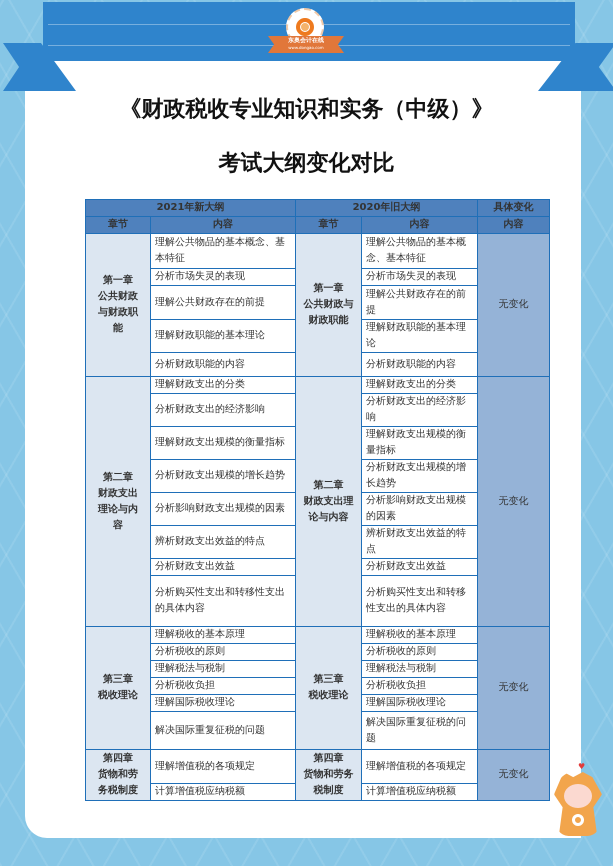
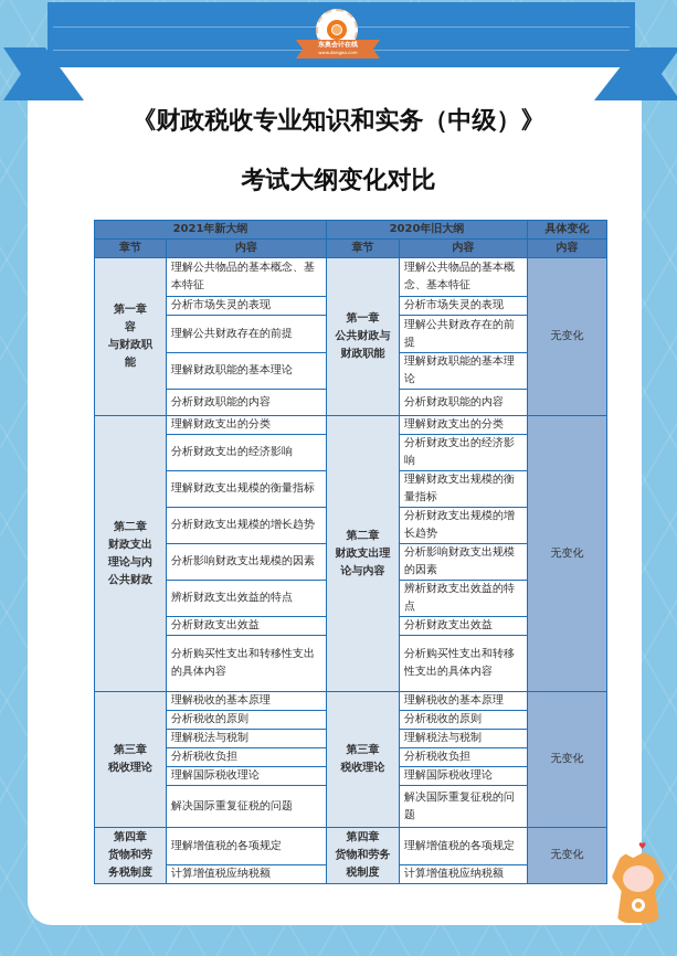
  《财政税收专业知识和实务（中级）》
  考试大纲变化对比
  2021年新大纲	2020年旧大纲	具体变化
  章节	内容	章节	内容	内容
- 第一章公共财政与财政职能	理解公共物品的基本概念、基本特征	第一章公共财政与财政职能	理解公共物品的基本概念、基本特征	无变化
+ 第一章容与财政职能	理解公共物品的基本概念、基本特征	第一章公共财政与财政职能	理解公共物品的基本概念、基本特征	无变化
  分析市场失灵的表现	分析市场失灵的表现
  理解公共财政存在的前提	理解公共财政存在的前提
  理解财政职能的基本理论	理解财政职能的基本理论
  分析财政职能的内容	分析财政职能的内容
- 第二章财政支出理论与内容	理解财政支出的分类	第二章财政支出理论与内容	理解财政支出的分类	无变化
+ 第二章财政支出理论与内公共财政	理解财政支出的分类	第二章财政支出理论与内容	理解财政支出的分类	无变化
  分析财政支出的经济影响	分析财政支出的经济影响
  理解财政支出规模的衡量指标	理解财政支出规模的衡量指标
  分析财政支出规模的增长趋势	分析财政支出规模的增长趋势
  分析影响财政支出规模的因素	分析影响财政支出规模的因素
  辨析财政支出效益的特点	辨析财政支出效益的特点
  分析财政支出效益	分析财政支出效益
  分析购买性支出和转移性支出的具体内容	分析购买性支出和转移性支出的具体内容
  第三章税收理论	理解税收的基本原理	第三章税收理论	理解税收的基本原理	无变化
  分析税收的原则	分析税收的原则
  理解税法与税制	理解税法与税制
  分析税收负担	分析税收负担
  理解国际税收理论	理解国际税收理论
  解决国际重复征税的问题	解决国际重复征税的问题
  第四章货物和劳务税制度	理解增值税的各项规定	第四章货物和劳务税制度	理解增值税的各项规定	无变化
  计算增值税应纳税额	计算增值税应纳税额
  ♥
